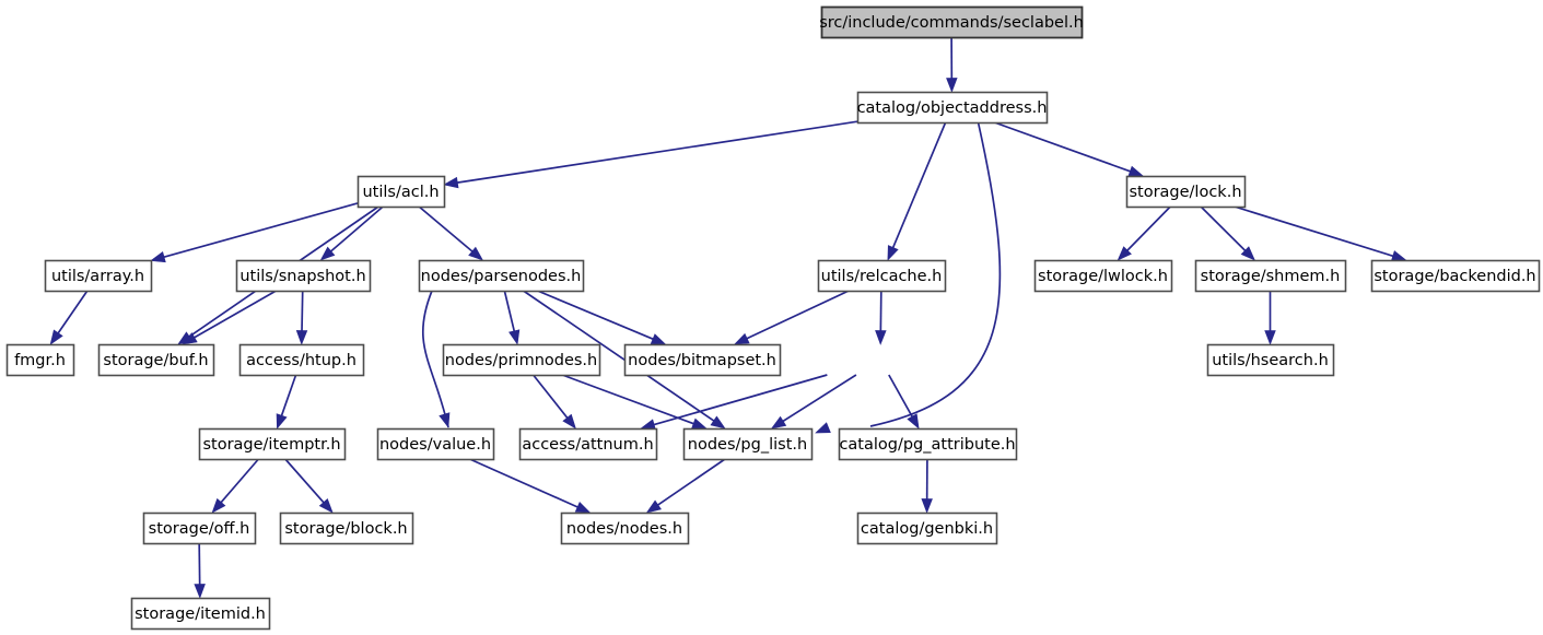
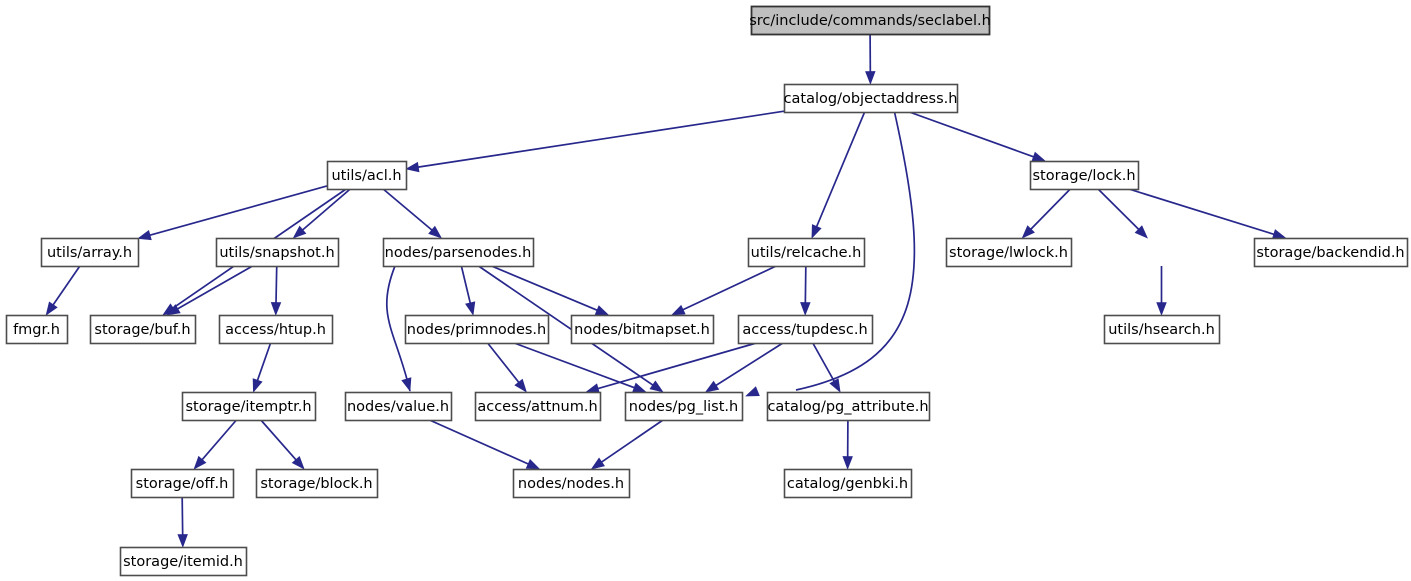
  src/include/commands/seclabel.h
  catalog/objectaddress.h
  utils/acl.h
  storage/lock.h
  utils/array.h
  utils/snapshot.h
  nodes/parsenodes.h
  utils/relcache.h
  storage/lwlock.h
- storage/shmem.h
  storage/backendid.h
  fmgr.h
  storage/buf.h
  access/htup.h
  nodes/primnodes.h
  nodes/bitmapset.h
+ access/tupdesc.h
  utils/hsearch.h
  storage/itemptr.h
  nodes/value.h
  access/attnum.h
  nodes/pg_list.h
  catalog/pg_attribute.h
  storage/off.h
  storage/block.h
  nodes/nodes.h
  catalog/genbki.h
  storage/itemid.h
